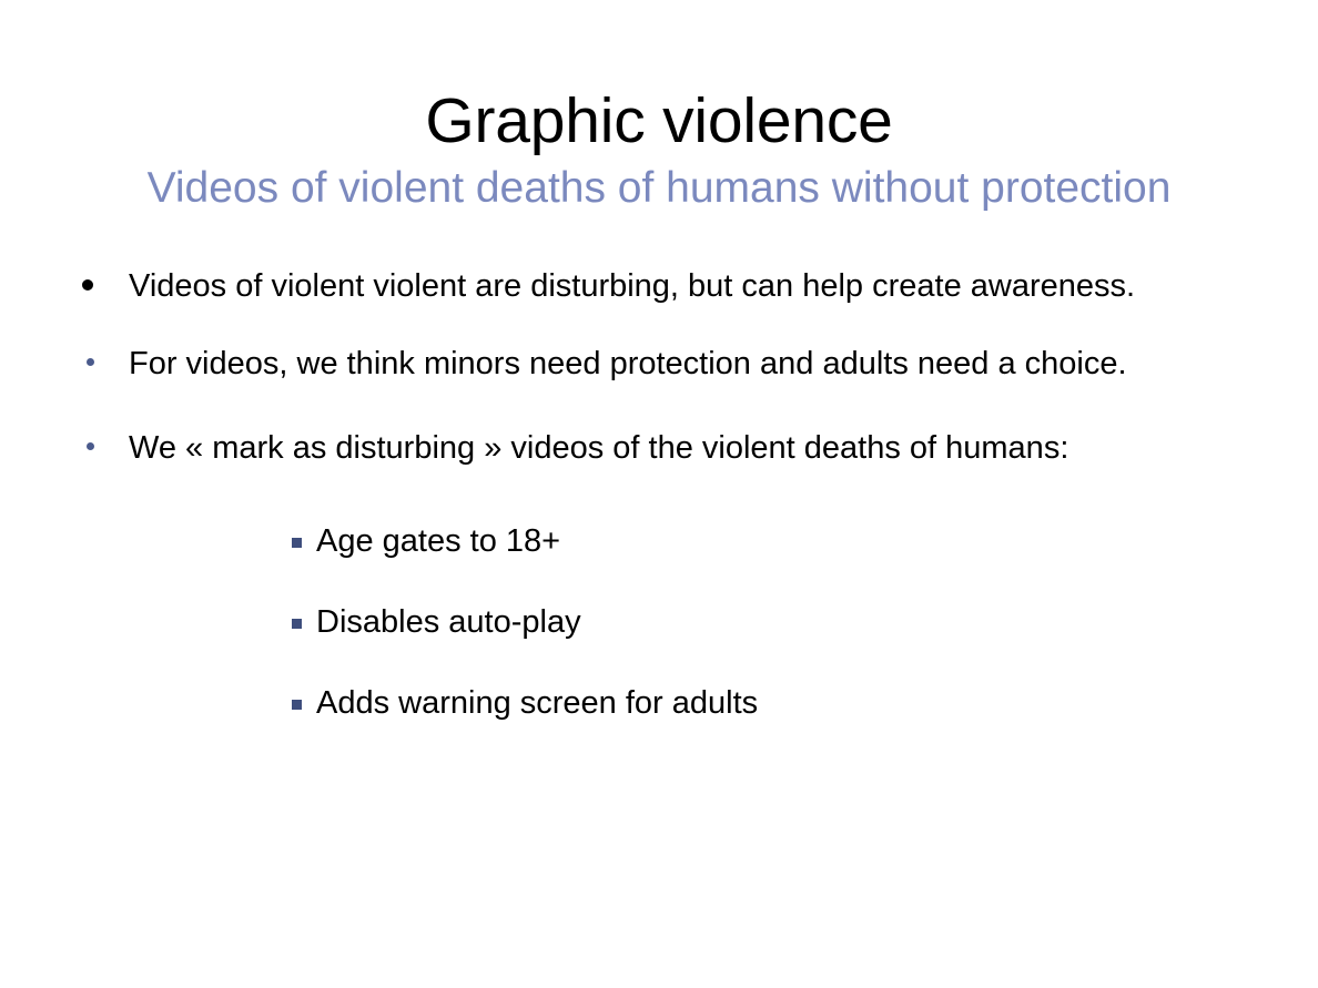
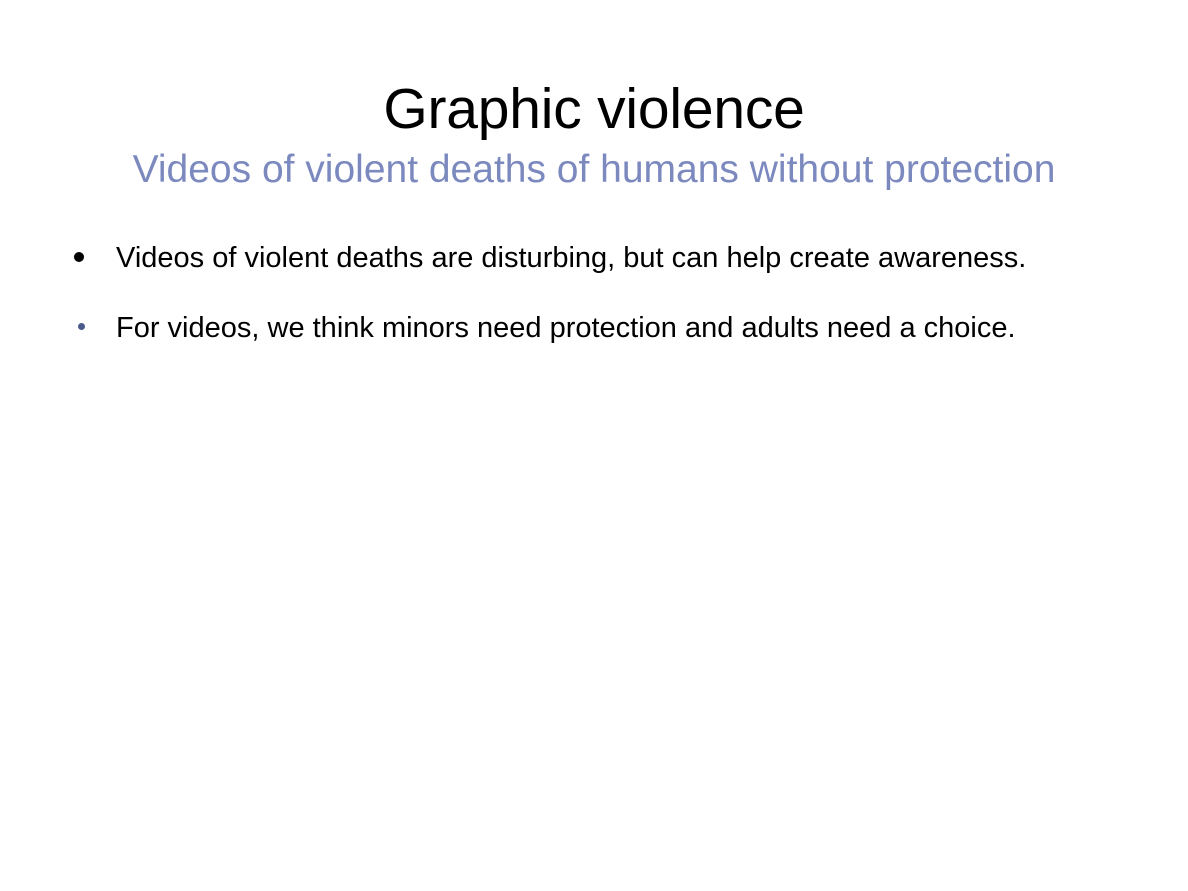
  Graphic violence
  Videos of violent deaths of humans without protection
- Videos of violent violent are disturbing, but can help create awareness.
+ Videos of violent deaths are disturbing, but can help create awareness.
  For videos, we think minors need protection and adults need a choice.
- We « mark as disturbing » videos of the violent deaths of humans:
- Age gates to 18+
- Disables auto-play
- Adds warning screen for adults
